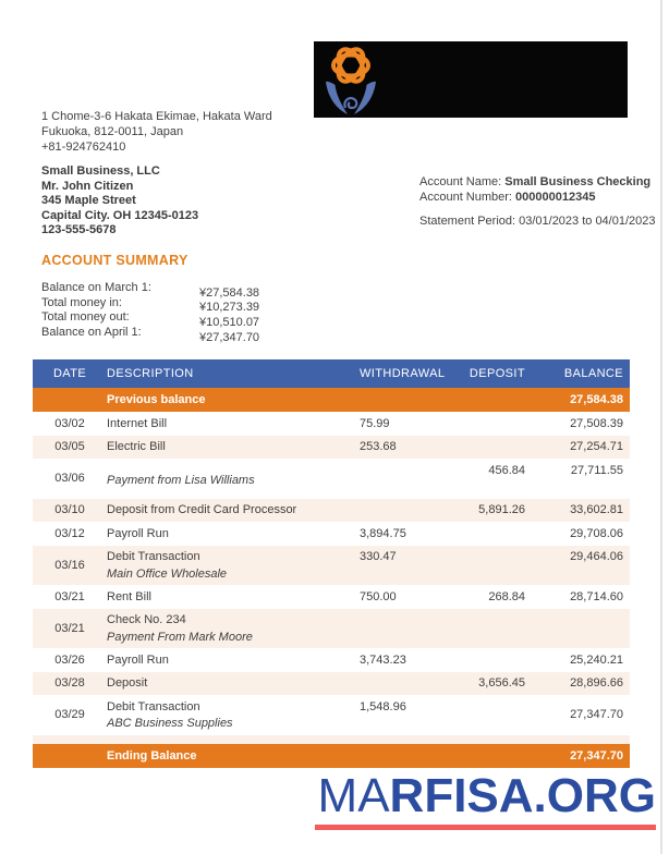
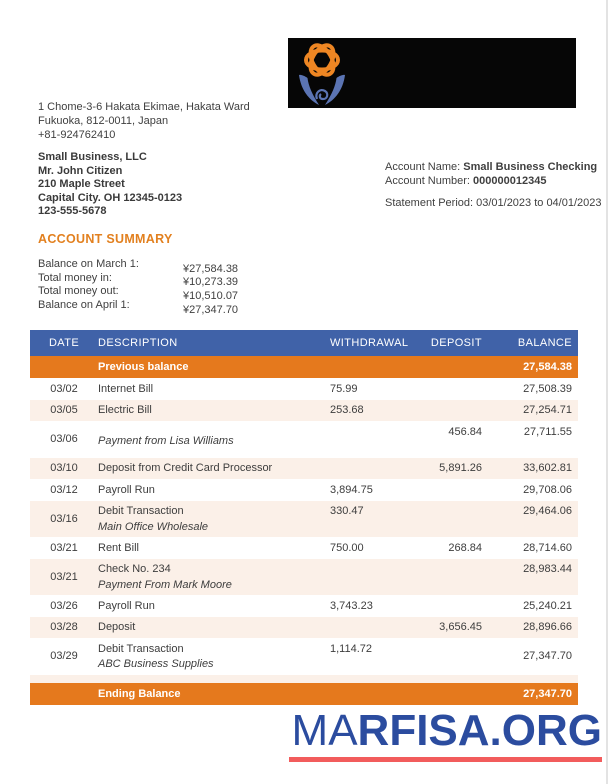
  1 Chome-3-6 Hakata Ekimae, Hakata Ward
  Fukuoka, 812-0011, Japan
  +81-924762410
  Small Business, LLC
  Mr. John Citizen
- 345 Maple Street
+ 210 Maple Street
  Capital City. OH 12345-0123
  123-555-5678
  Account Name: Small Business Checking
  Account Number: 000000012345
  Statement Period: 03/01/2023 to 04/01/2023
  ACCOUNT SUMMARY
  Balance on March 1:
  Total money in:
  Total money out:
  Balance on April 1:
  ¥27,584.38
  ¥10,273.39
  ¥10,510.07
  ¥27,347.70
  DATE
  DESCRIPTION
  WITHDRAWAL
  DEPOSIT
  BALANCE
  Previous balance
  27,584.38
  03/02
  Internet Bill
  75.99
  27,508.39
  03/05
  Electric Bill
  253.68
  27,254.71
  03/06
  Payment from Lisa Williams
  456.84
  27,711.55
  03/10
  Deposit from Credit Card Processor
  5,891.26
  33,602.81
  03/12
  Payroll Run
  3,894.75
  29,708.06
  03/16
  Debit Transaction
  Main Office Wholesale
  330.47
  29,464.06
  03/21
  Rent Bill
  750.00
  268.84
  28,714.60
  03/21
  Check No. 234
  Payment From Mark Moore
+ 28,983.44
  03/26
  Payroll Run
  3,743.23
  25,240.21
  03/28
  Deposit
  3,656.45
  28,896.66
  03/29
  Debit Transaction
  ABC Business Supplies
- 1,548.96
+ 1,114.72
  27,347.70
  Ending Balance
  27,347.70
  MARFISA.ORG
